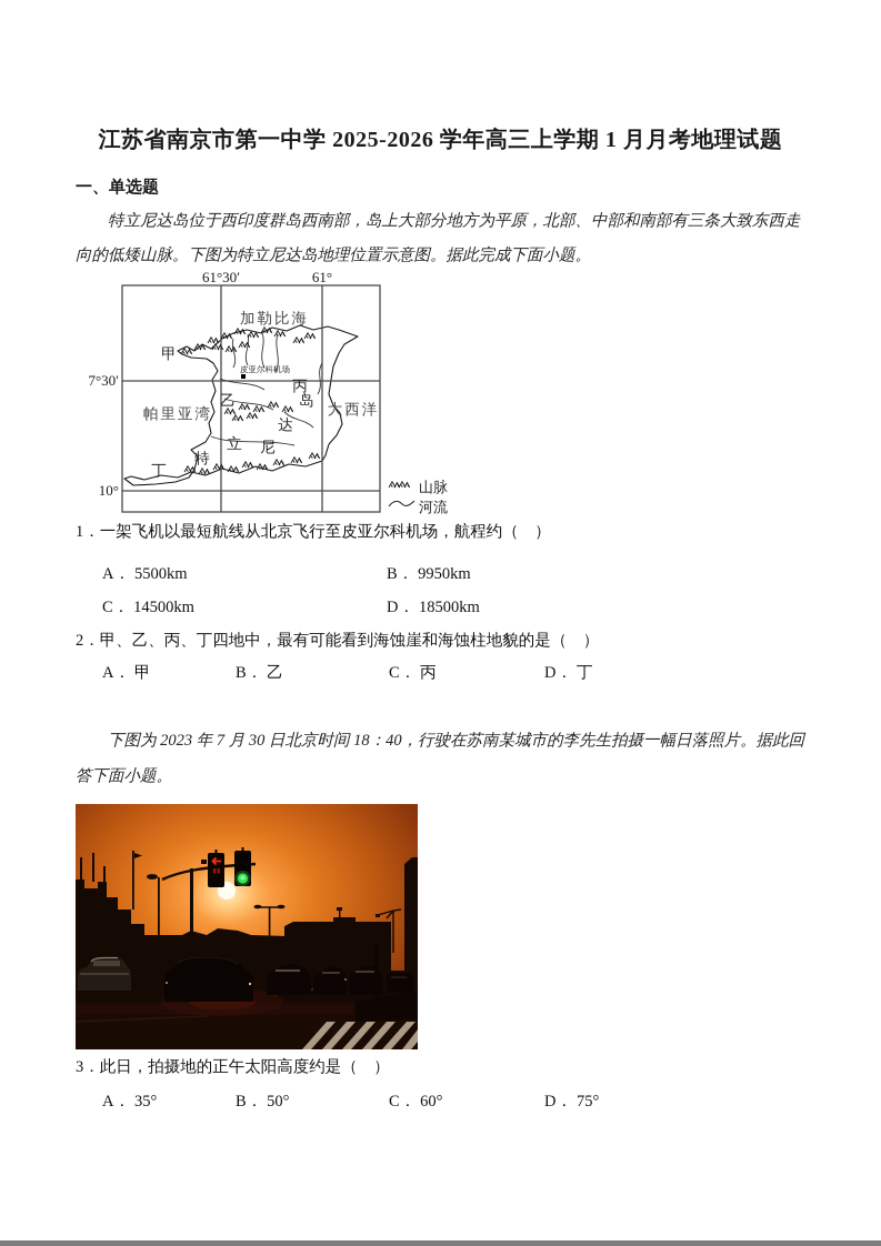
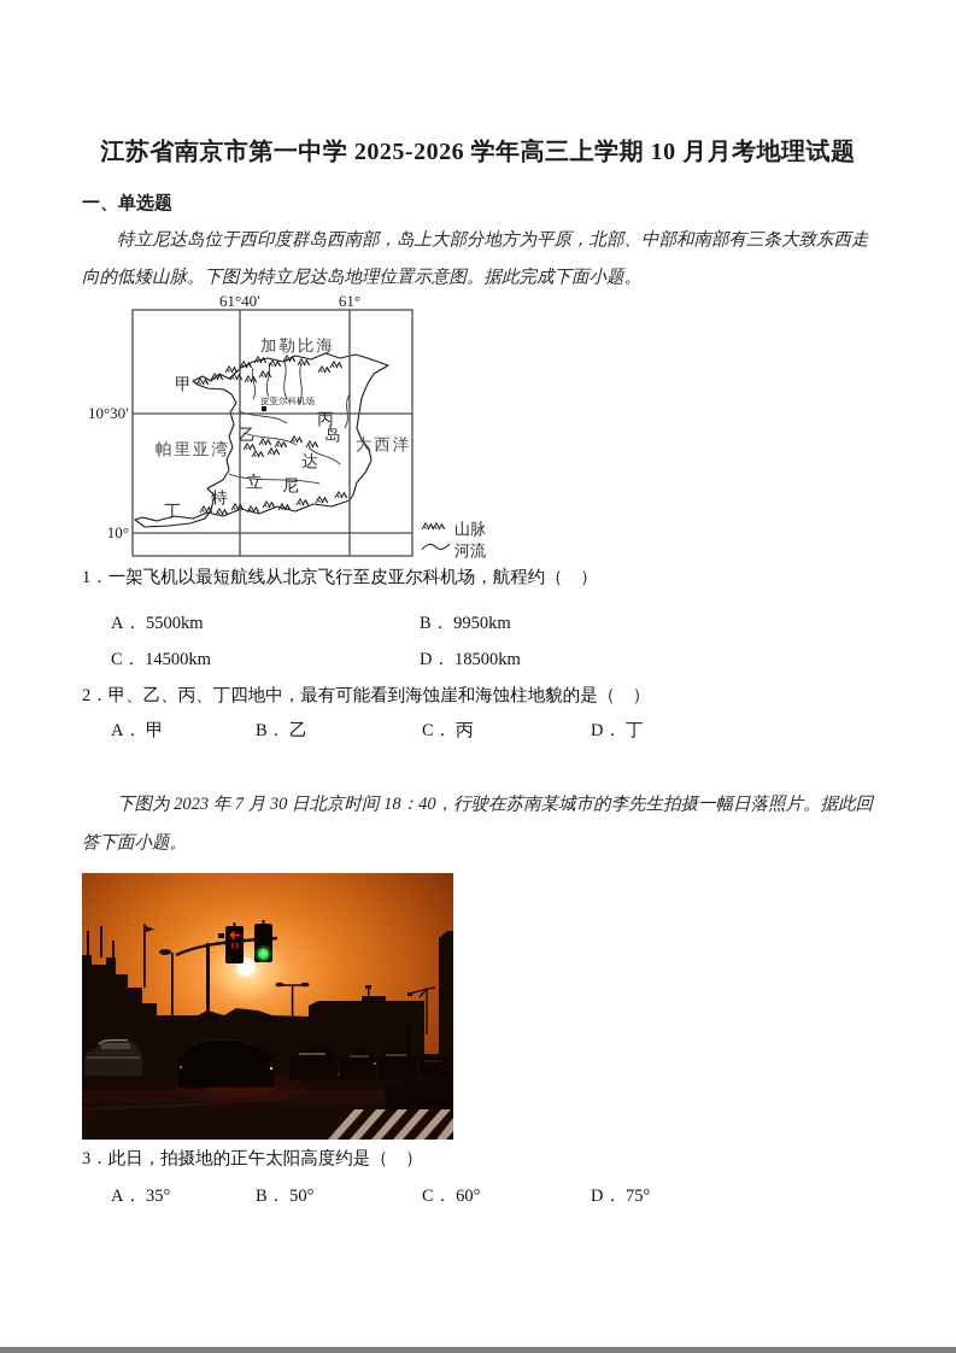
- 江苏省南京市第一中学 2025-2026 学年高三上学期 1 月月考地理试题
+ 江苏省南京市第一中学 2025-2026 学年高三上学期 10 月月考地理试题
  一、单选题
  特立尼达岛位于西印度群岛西南部，岛上大部分地方为平原，北部、中部和南部有三条大致东西走向的低矮山脉。下图为特立尼达岛地理位置示意图。据此完成下面小题。
  皮亚尔科机场
- 61°30′
+ 61°40′
  61°
- 7°30′
+ 10°30′
  10°
  加勒比海
  帕里亚湾
  大西洋
  甲
  乙
  丙
  丁
  特
  立
  尼
  达
  岛
  山脉
  河流
  1．一架飞机以最短航线从北京飞行至皮亚尔科机场，航程约（ ）
  A． 5500km
  B． 9950km
  C． 14500km
  D． 18500km
  2．甲、乙、丙、丁四地中，最有可能看到海蚀崖和海蚀柱地貌的是（ ）
  A． 甲
  B． 乙
  C． 丙
  D． 丁
  下图为 2023 年 7 月 30 日北京时间 18：40，行驶在苏南某城市的李先生拍摄一幅日落照片。据此回答下面小题。
  3．此日，拍摄地的正午太阳高度约是（ ）
  A． 35°
  B． 50°
  C． 60°
  D． 75°
